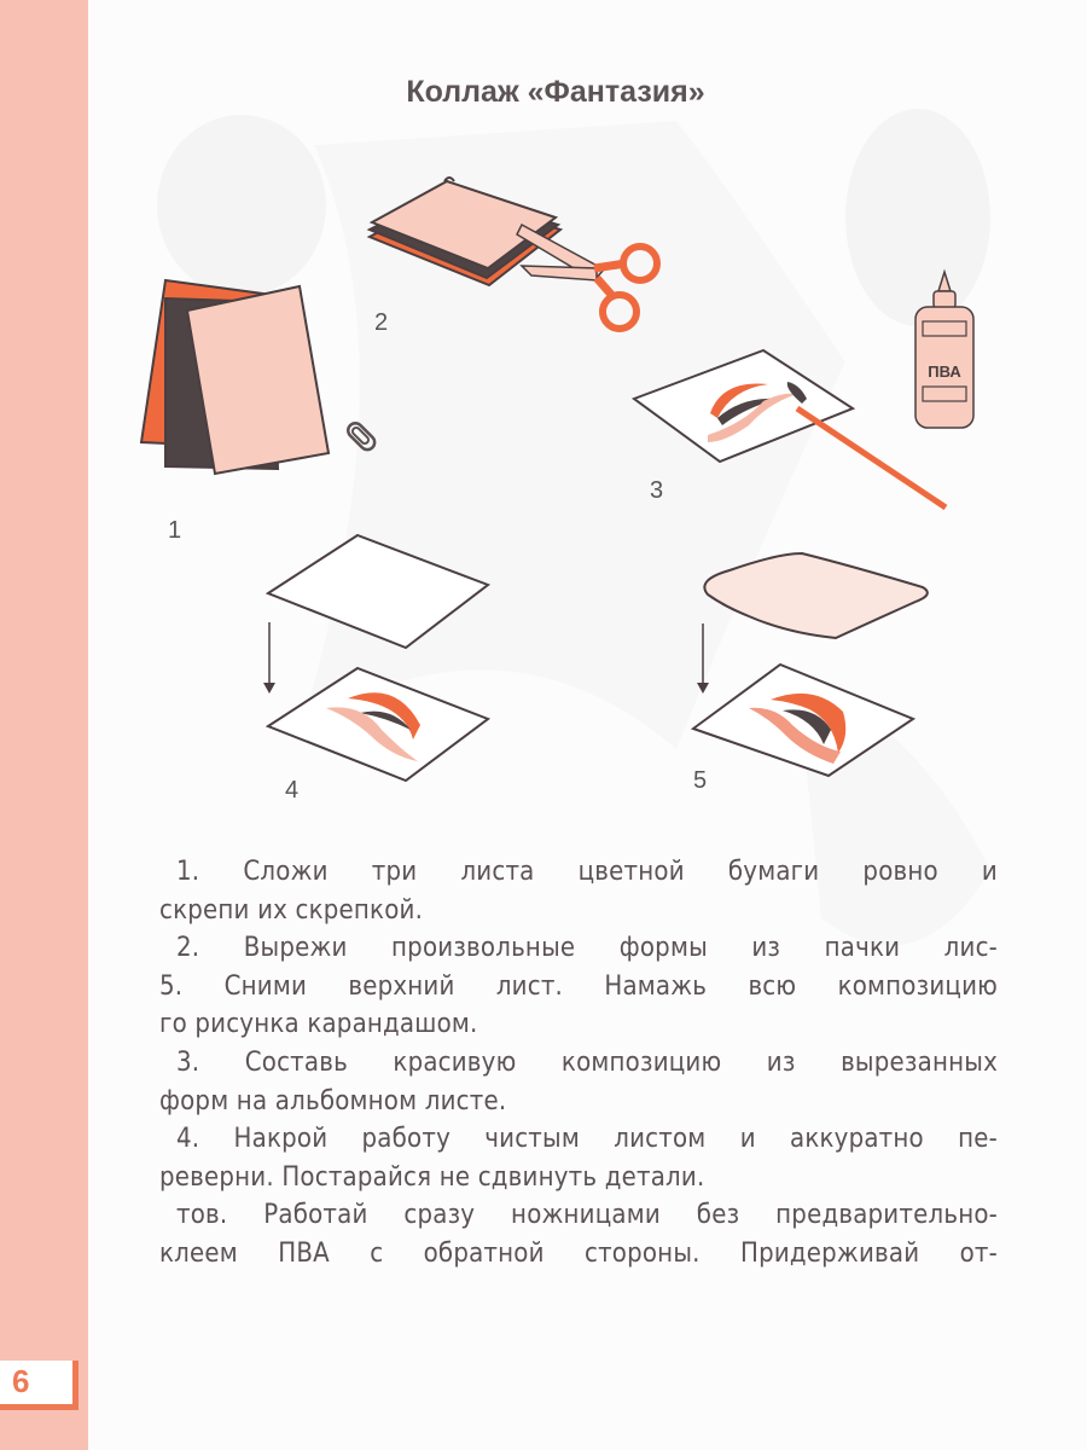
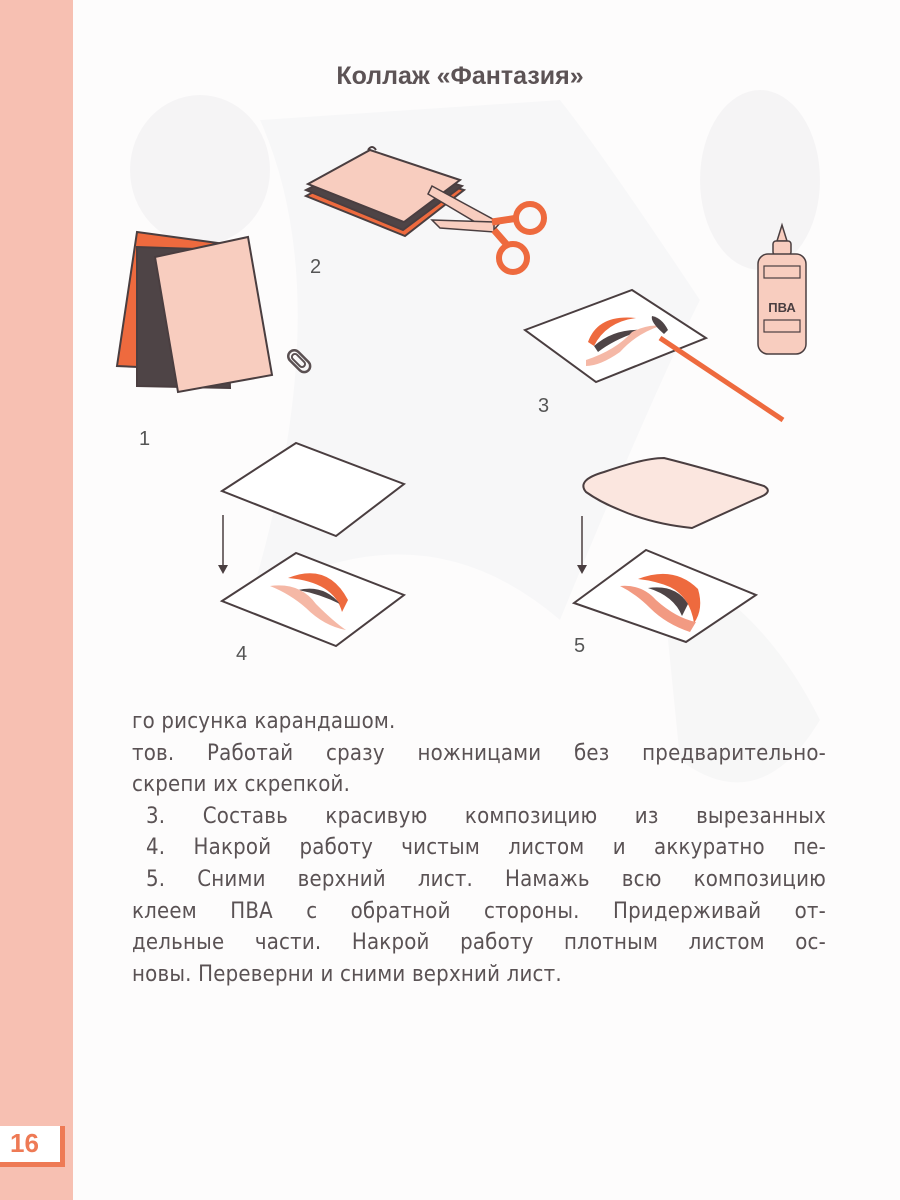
- 6
+ 16
  Коллаж «Фантазия»
  ПВА
  1
  2
  3
  4
  5
- 1. Сложи три листа цветной бумаги ровно и
- скрепи их скрепкой.
+ го рисунка карандашом.
- 2. Вырежи произвольные формы из пачки лис-
- 5. Сними верхний лист. Намажь всю композицию
+ тов. Работай сразу ножницами без предварительно-
- го рисунка карандашом.
+ скрепи их скрепкой.
  3. Составь красивую композицию из вырезанных
- форм на альбомном листе.
  4. Накрой работу чистым листом и аккуратно пе-
- реверни. Постарайся не сдвинуть детали.
- тов. Работай сразу ножницами без предварительно-
+ 5. Сними верхний лист. Намажь всю композицию
  клеем ПВА с обратной стороны. Придерживай от-
+ дельные части. Накрой работу плотным листом ос-
+ новы. Переверни и сними верхний лист.
